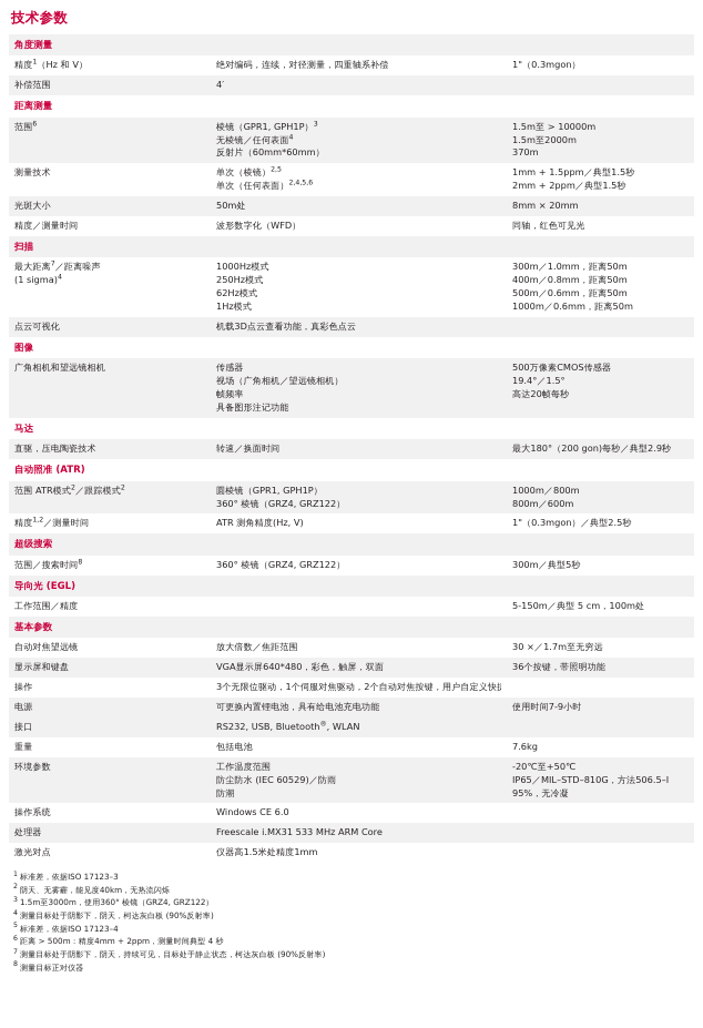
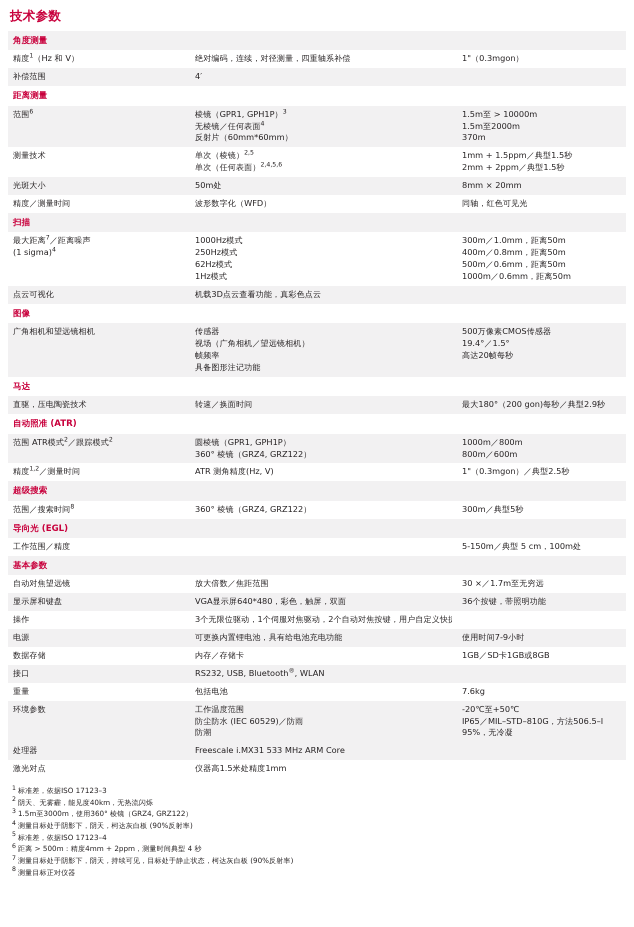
  技术参数
  角度测量
  精度 （Hz 和 V）	绝对编码，连续，对径测量，四重轴系补偿	1"（0.3mgon）
  补偿范围	4′
  距离测量
  范围	棱镜（GPR1, GPH1P）无棱镜／任何表面反射片（60mm*60mm）	1.5m至 > 10000m1.5m至2000m370m
  测量技术	单次（棱镜）单次（任何表面）	1mm + 1.5ppm／典型1.5秒2mm + 2ppm／典型1.5秒
  光斑大小	50m处	8mm × 20mm
  精度／测量时间	波形数字化（WFD）	同轴，红色可见光
  扫描
  最大距离 ／距离噪声(1 sigma)	1000Hz模式250Hz模式62Hz模式1Hz模式	300m／1.0mm，距离50m400m／0.8mm，距离50m500m／0.6mm，距离50m1000m／0.6mm，距离50m
  点云可视化	机载3D点云查看功能，真彩色点云
  图像
  广角相机和望远镜相机	传感器视场（广角相机／望远镜相机）帧频率具备图形注记功能	500万像素CMOS传感器19.4°／1.5°高达20帧每秒
  马达
  直驱，压电陶瓷技术	转速／换面时间	最大180°（200 gon)每秒／典型2.9秒
  自动照准 (ATR)
  范围 ATR模式 ／跟踪模式	圆棱镜（GPR1, GPH1P）360° 棱镜（GRZ4, GRZ122）	1000m／800m800m／600m
  精度 ／测量时间	ATR 测角精度(Hz, V)	1"（0.3mgon）／典型2.5秒
  超级搜索
  范围／搜索时间	360° 棱镜（GRZ4, GRZ122）	300m／典型5秒
  导向光 (EGL)
  工作范围／精度		5-150m／典型 5 cm，100m处
  基本参数
  自动对焦望远镜	放大倍数／焦距范围	30 ×／1.7m至无穷远
  显示屏和键盘	VGA显示屏640*480，彩色，触屏，双面	36个按键，带照明功能
  操作	3个无限位驱动，1个伺服对焦驱动，2个自动对焦按键，用户自定义快
  电源	可更换内置锂电池，具有给电池充电功能	使用时间7-9小时
+ 数据存储	内存／存储卡	1GB／SD卡1GB或8GB
  接口	RS232, USB, Bluetooth , WLAN
  重量	包括电池	7.6kg
  环境参数	工作温度范围防尘防水 (IEC 60529)／防雨防潮	-20℃至+50℃IP65／MIL–STD–810G，方法506.5–I95%，无冷凝
- 操作系统	Windows CE 6.0
  处理器	Freescale i.MX31 533 MHz ARM Core
  激光对点	仪器高1.5米处精度1mm
  标准差，依据ISO 17123–3
  阴天、无雾霾，能见度40km，无热流闪烁
  1.5m至3000m，使用360° 棱镜（GRZ4, GRZ122）
  测量目标处于阴影下，阴天，柯达灰白板 (90%反射率)
  标准差，依据ISO 17123–4
  距离 > 500m：精度4mm + 2ppm，测量时间典型 4 秒
  测量目标处于阴影下，阴天，持续可见，目标处于静止状态，柯达灰白板 (90%反射率)
  测量目标正对仪器
